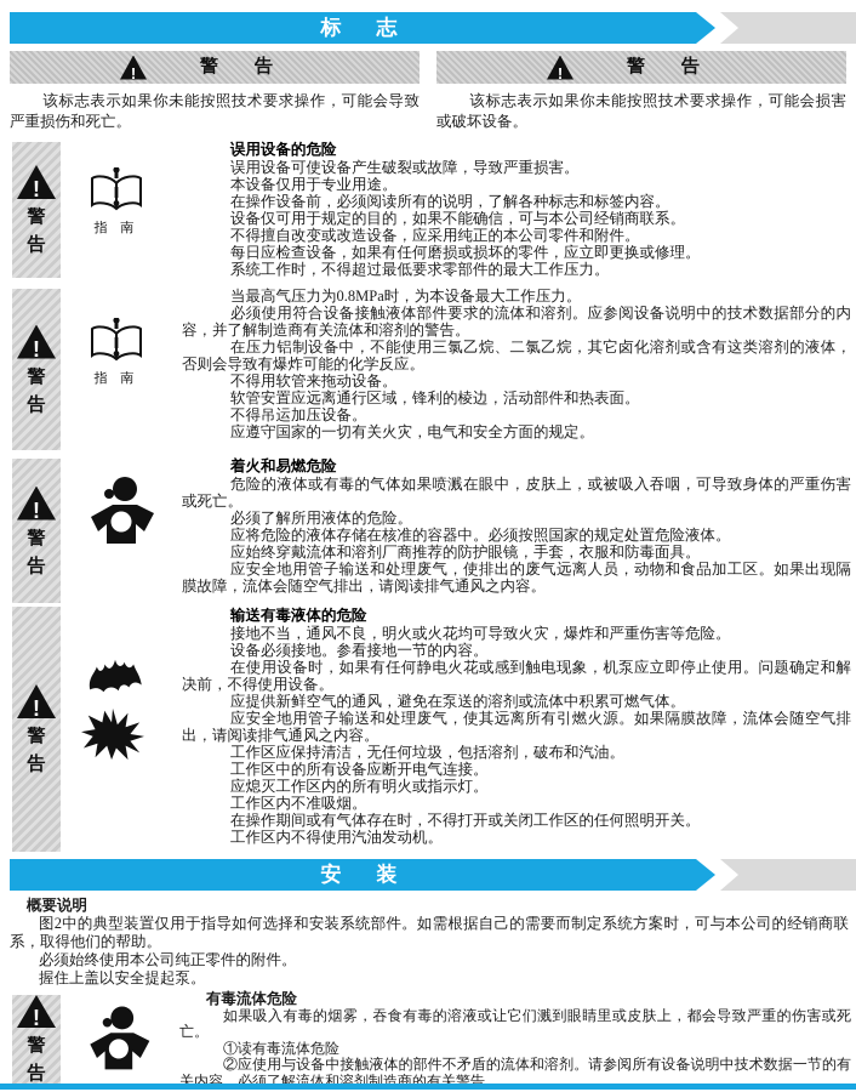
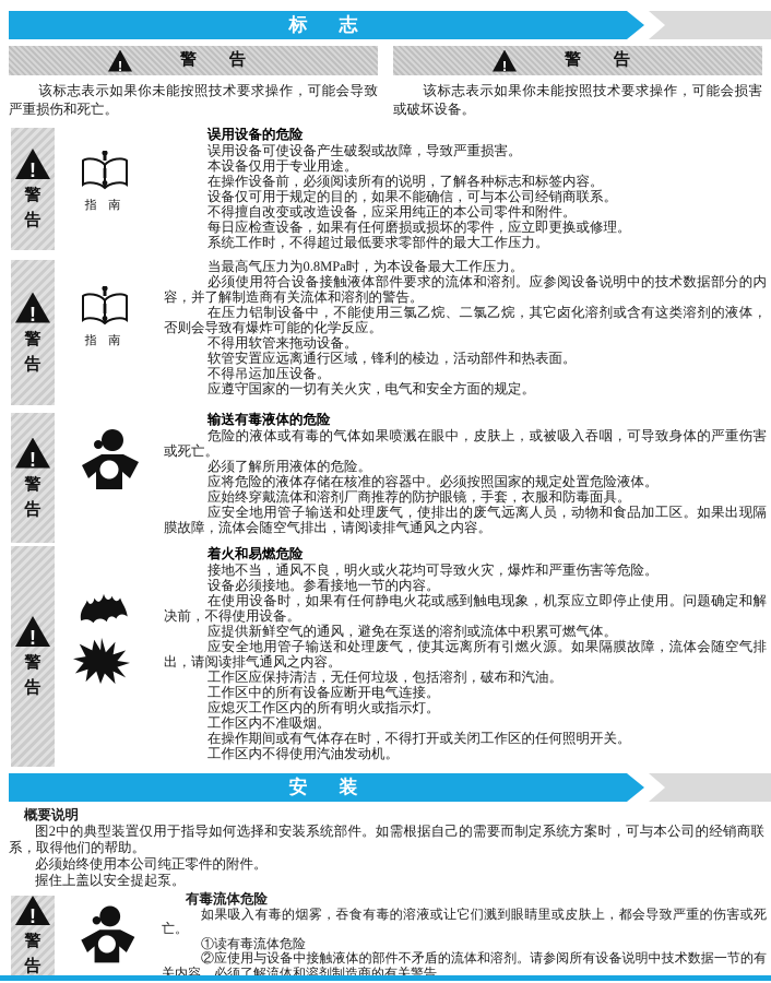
  标 志
  !
  警告
  该标志表示如果你未能按照技术要求操作，可能会导致严重损伤和死亡。
  !
  警告
  该标志表示如果你未能按照技术要求操作，可能会损害或破坏设备。
  !
  警
  告
  指 南
  误用设备的危险
  误用设备可使设备产生破裂或故障，导致严重损害。
  本设备仅用于专业用途。
  在操作设备前，必须阅读所有的说明，了解各种标志和标签内容。
  设备仅可用于规定的目的，如果不能确信，可与本公司经销商联系。
  不得擅自改变或改造设备，应采用纯正的本公司零件和附件。
  每日应检查设备，如果有任何磨损或损坏的零件，应立即更换或修理。
  系统工作时，不得超过最低要求零部件的最大工作压力。
  !
  警
  告
  指 南
  当最高气压力为0.8MPa时，为本设备最大工作压力。
  必须使用符合设备接触液体部件要求的流体和溶剂。应参阅设备说明中的技术数据部分的内容，并了解制造商有关流体和溶剂的警告。
  在压力铝制设备中，不能使用三氯乙烷、二氯乙烷，其它卤化溶剂或含有这类溶剂的液体，否则会导致有爆炸可能的化学反应。
  不得用软管来拖动设备。
  软管安置应远离通行区域，锋利的棱边，活动部件和热表面。
  不得吊运加压设备。
  应遵守国家的一切有关火灾，电气和安全方面的规定。
  !
  警
  告
- 着火和易燃危险
+ 输送有毒液体的危险
  危险的液体或有毒的气体如果喷溅在眼中，皮肤上，或被吸入吞咽，可导致身体的严重伤害或死亡。
  必须了解所用液体的危险。
  应将危险的液体存储在核准的容器中。必须按照国家的规定处置危险液体。
  应始终穿戴流体和溶剂厂商推荐的防护眼镜，手套，衣服和防毒面具。
  应安全地用管子输送和处理废气，使排出的废气远离人员，动物和食品加工区。如果出现隔膜故障，流体会随空气排出，请阅读排气通风之内容。
  !
  警
  告
- 输送有毒液体的危险
+ 着火和易燃危险
  接地不当，通风不良，明火或火花均可导致火灾，爆炸和严重伤害等危险。
  设备必须接地。参看接地一节的内容。
  在使用设备时，如果有任何静电火花或感到触电现象，机泵应立即停止使用。问题确定和解决前，不得使用设备。
  应提供新鲜空气的通风，避免在泵送的溶剂或流体中积累可燃气体。
  应安全地用管子输送和处理废气，使其远离所有引燃火源。如果隔膜故障，流体会随空气排出，请阅读排气通风之内容。
  工作区应保持清洁，无任何垃圾，包括溶剂，破布和汽油。
  工作区中的所有设备应断开电气连接。
  应熄灭工作区内的所有明火或指示灯。
  工作区内不准吸烟。
  在操作期间或有气体存在时，不得打开或关闭工作区的任何照明开关。
  工作区内不得使用汽油发动机。
  安 装
  概要说明
  图2中的典型装置仅用于指导如何选择和安装系统部件。如需根据自己的需要而制定系统方案时，可与本公司的经销商联系，取得他们的帮助。
  必须始终使用本公司纯正零件的附件。
  握住上盖以安全提起泵。
  !
  警
  告
  有毒流体危险
  如果吸入有毒的烟雾，吞食有毒的溶液或让它们溅到眼睛里或皮肤上，都会导致严重的伤害或死亡。
  ①读有毒流体危险
  ②应使用与设备中接触液体的部件不矛盾的流体和溶剂。请参阅所有设备说明中技术数据一节的有关内容。必须了解流体和溶剂制造商的有关警告。
